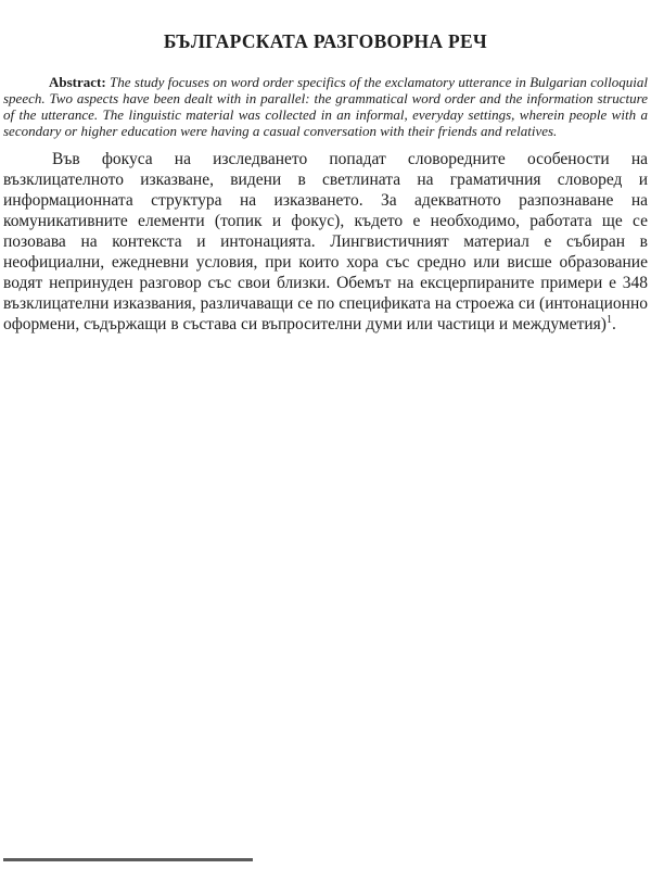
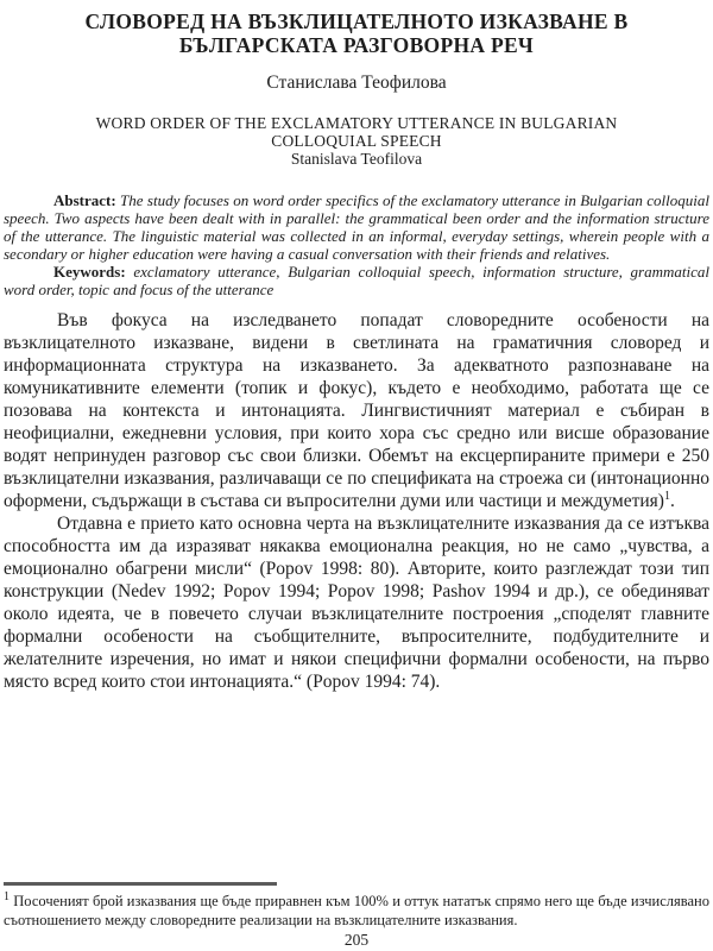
+ СЛОВОРЕД НА ВЪЗКЛИЦАТЕЛНОТО ИЗКАЗВАНЕ В
  БЪЛГАРСКАТА РАЗГОВОРНА РЕЧ
+ Станислава Теофилова
+ WORD ORDER OF THE EXCLAMATORY UTTERANCE IN BULGARIAN
+ COLLOQUIAL SPEECH
+ Stanislava Teofilova
- Abstract: The study focuses on word order specifics of the exclamatory utterance in Bulgarian colloquial speech. Two aspects have been dealt with in parallel: the grammatical word order and the information structure of the utterance. The linguistic material was collected in an informal, everyday settings, wherein people with a secondary or higher education were having a casual conversation with their friends and relatives.
+ Abstract: The study focuses on word order specifics of the exclamatory utterance in Bulgarian colloquial speech. Two aspects have been dealt with in parallel: the grammatical been order and the information structure of the utterance. The linguistic material was collected in an informal, everyday settings, wherein people with a secondary or higher education were having a casual conversation with their friends and relatives.
+ Keywords: exclamatory utterance, Bulgarian colloquial speech, information structure, grammatical word order, topic and focus of the utterance
- Във фокуса на изследването попадат словоредните особености на възклицателното изказване, видени в светлината на граматичния словоред и информационната структура на изказването. За адекватното разпознаване на комуникативните елементи (топик и фокус), където е необходимо, работата ще се позовава на контекста и интонацията. Лингвистичният материал е събиран в неофициални, ежедневни условия, при които хора със средно или висше образование водят непринуден разговор със свои близки. Обемът на ексцерпираните примери е 348 възклицателни изказвания, различаващи се по спецификата на строежа си (интонационно оформени, съдържащи в състава си въпросителни думи или частици и междуметия)1.
+ Във фокуса на изследването попадат словоредните особености на възклицателното изказване, видени в светлината на граматичния словоред и информационната структура на изказването. За адекватното разпознаване на комуникативните елементи (топик и фокус), където е необходимо, работата ще се позовава на контекста и интонацията. Лингвистичният материал е събиран в неофициални, ежедневни условия, при които хора със средно или висше образование водят непринуден разговор със свои близки. Обемът на ексцерпираните примери е 250 възклицателни изказвания, различаващи се по спецификата на строежа си (интонационно оформени, съдържащи в състава си въпросителни думи или частици и междуметия)1.
+ Отдавна е прието като основна черта на възклицателните изказвания да се изтъква способността им да изразяват някаква емоционална реакция, но не само „чувства, а емоционално обагрени мисли“ (Popov 1998: 80). Авторите, които разглеждат този тип конструкции (Nedev 1992; Popov 1994; Popov 1998; Pashov 1994 и др.), се обединяват около идеята, че в повечето случаи възклицателните построения „споделят главните формални особености на съобщителните, въпросителните, подбудителните и желателните изречения, но имат и някои специфични формални особености, на първо място всред които стои интонацията.“ (Popov 1994: 74).
+ 1 Посоченият брой изказвания ще бъде приравнен към 100% и оттук нататък спрямо него ще бъде изчислявано съотношението между словоредните реализации на възклицателните изказвания.
+ 205
